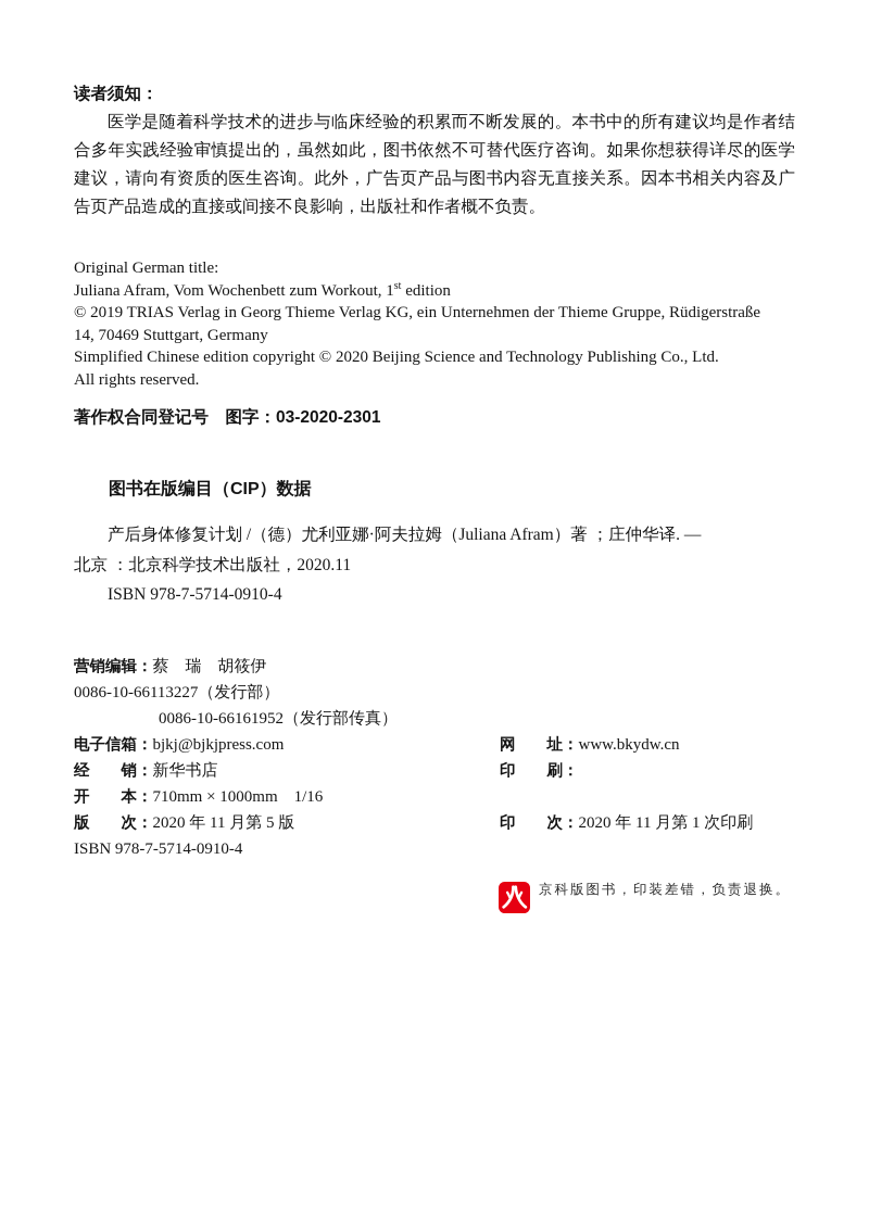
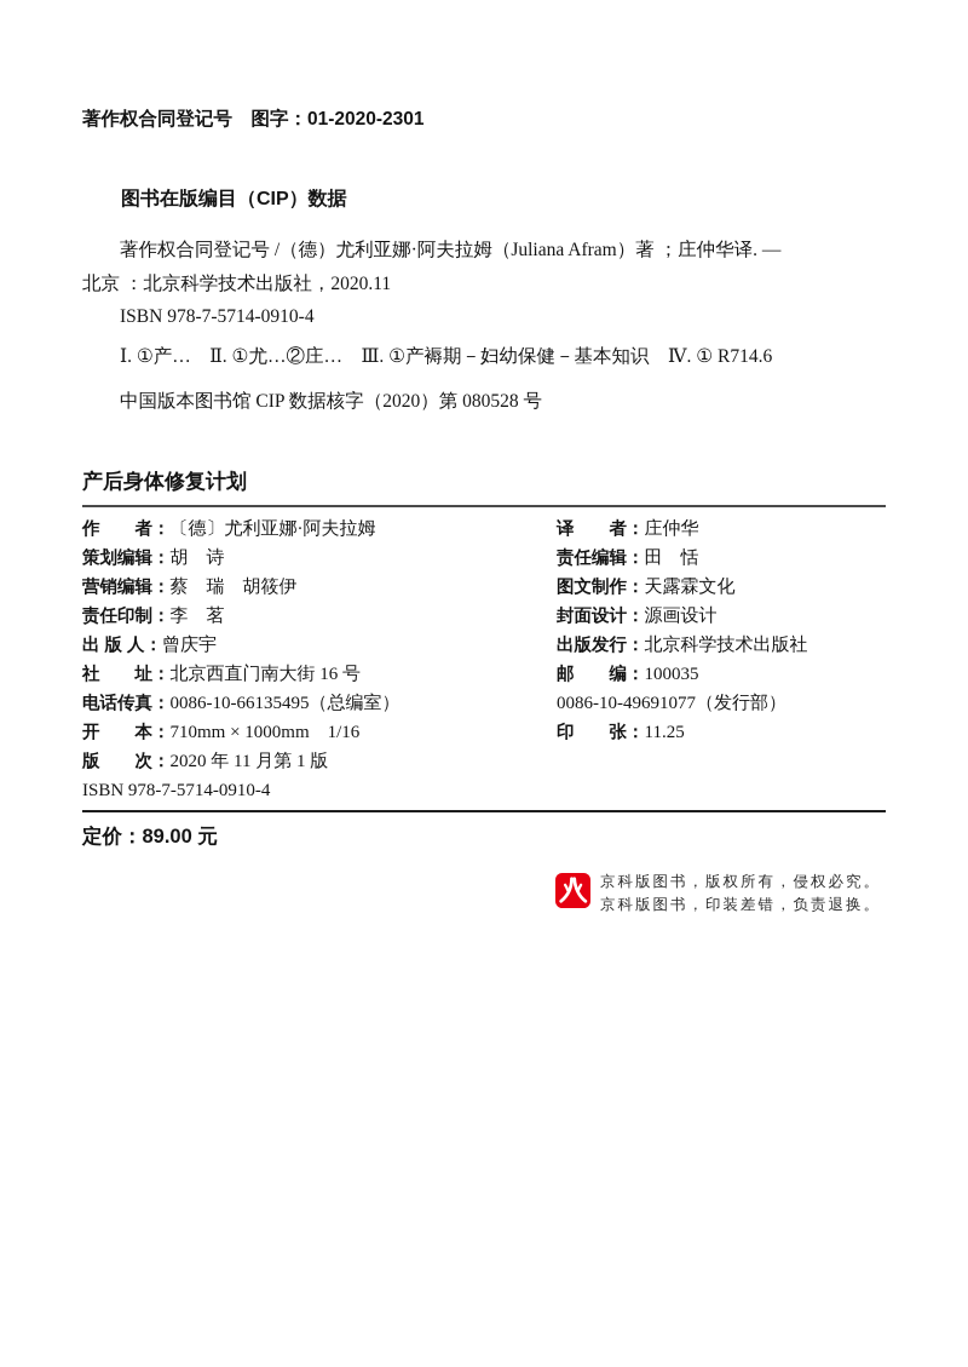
- 读者须知：
- 医学是随着科学技术的进步与临床经验的积累而不断发展的。本书中的所有建议均是作者结合多年实践经验审慎提出的，虽然如此，图书依然不可替代医疗咨询。如果你想获得详尽的医学建议，请向有资质的医生咨询。此外，广告页产品与图书内容无直接关系。因本书相关内容及广告页产品造成的直接或间接不良影响，出版社和作者概不负责。
- Original German title:
- Juliana Afram, Vom Wochenbett zum Workout, 1st edition
- © 2019 TRIAS Verlag in Georg Thieme Verlag KG, ein Unternehmen der Thieme Gruppe, Rüdigerstraße
- 14, 70469 Stuttgart, Germany
- Simplified Chinese edition copyright © 2020 Beijing Science and Technology Publishing Co., Ltd.
- All rights reserved.
- 著作权合同登记号 图字：03-2020-2301
+ 著作权合同登记号 图字：01-2020-2301
  图书在版编目（CIP）数据
- 产后身体修复计划 /（德）尤利亚娜·阿夫拉姆（Juliana Afram）著 ；庄仲华译. —
+ 著作权合同登记号 /（德）尤利亚娜·阿夫拉姆（Juliana Afram）著 ；庄仲华译. —
  北京 ：北京科学技术出版社，2020.11
  ISBN 978-7-5714-0910-4
+ Ⅰ. ①产… Ⅱ. ①尤…②庄… Ⅲ. ①产褥期－妇幼保健－基本知识 Ⅳ. ① R714.6
+ 中国版本图书馆 CIP 数据核字（2020）第 080528 号
+ 产后身体修复计划
+ 作 者：〔德〕尤利亚娜·阿夫拉姆
+ 译 者：庄仲华
+ 策划编辑：胡 诗
+ 责任编辑：田 恬
  营销编辑：蔡 瑞 胡筱伊
+ 图文制作：天露霖文化
+ 责任印制：李 茗
+ 封面设计：源画设计
+ 出 版 人：曾庆宇
+ 出版发行：北京科学技术出版社
+ 社 址：北京西直门南大街 16 号
+ 邮 编：100035
+ 电话传真：0086-10-66135495（总编室）
- 0086-10-66113227（发行部）
+ 0086-10-49691077（发行部）
- 0086-10-66161952（发行部传真）
- 电子信箱：bjkj@bjkjpress.com
- 网 址：www.bkydw.cn
- 经 销：新华书店
- 印 刷：
  开 本：710mm × 1000mm 1/16
+ 印 张：11.25
- 版 次：2020 年 11 月第 5 版
+ 版 次：2020 年 11 月第 1 版
- 印 次：2020 年 11 月第 1 次印刷
  ISBN 978-7-5714-0910-4
+ 定价：89.00 元
+ 京科版图书，版权所有，侵权必究。
  京科版图书，印装差错，负责退换。
